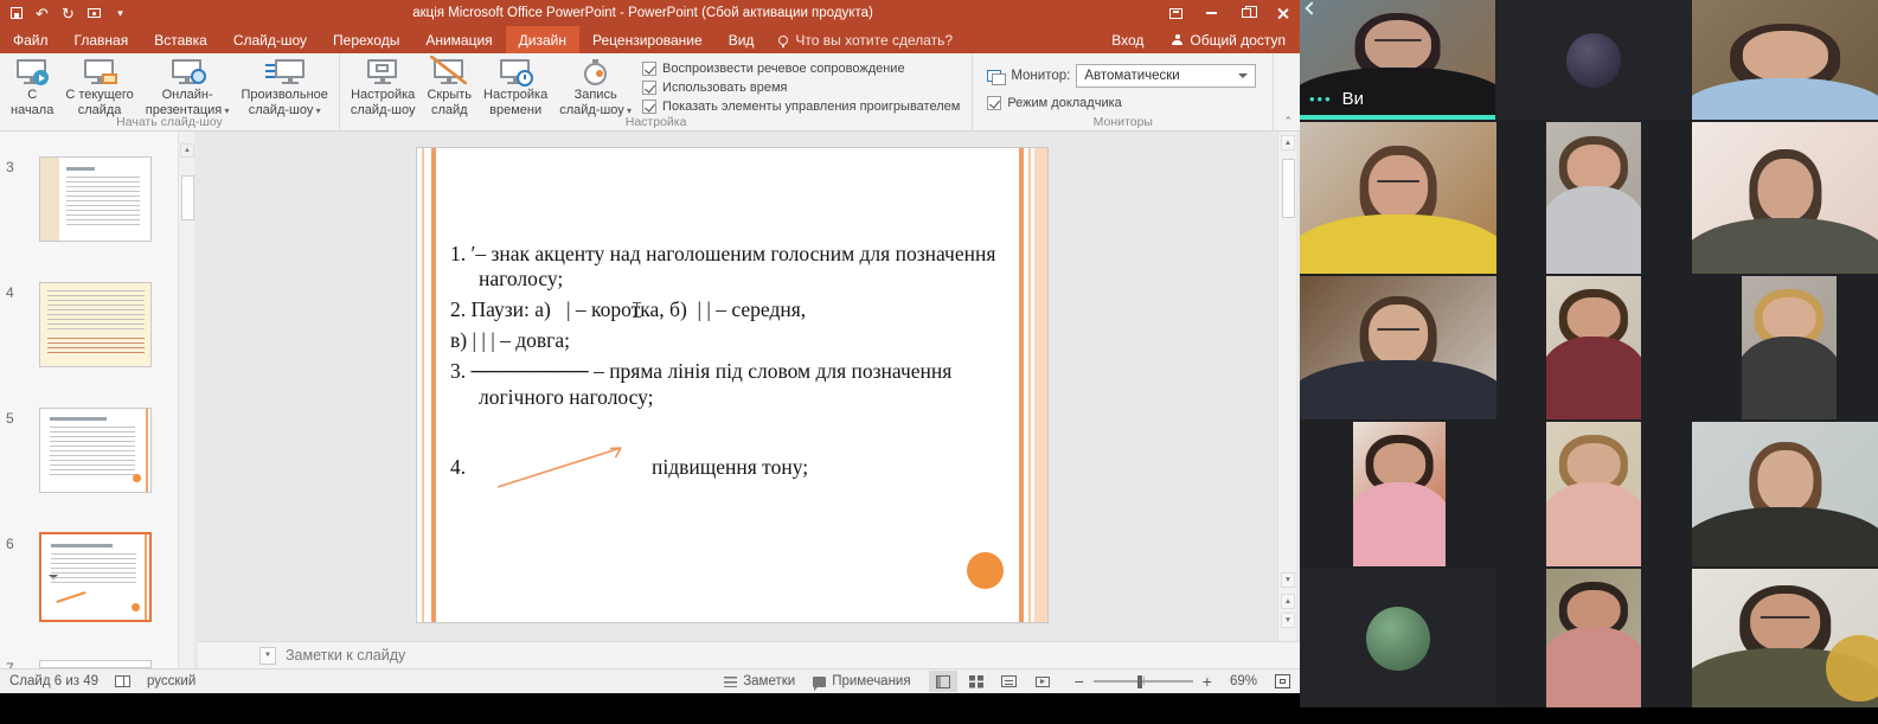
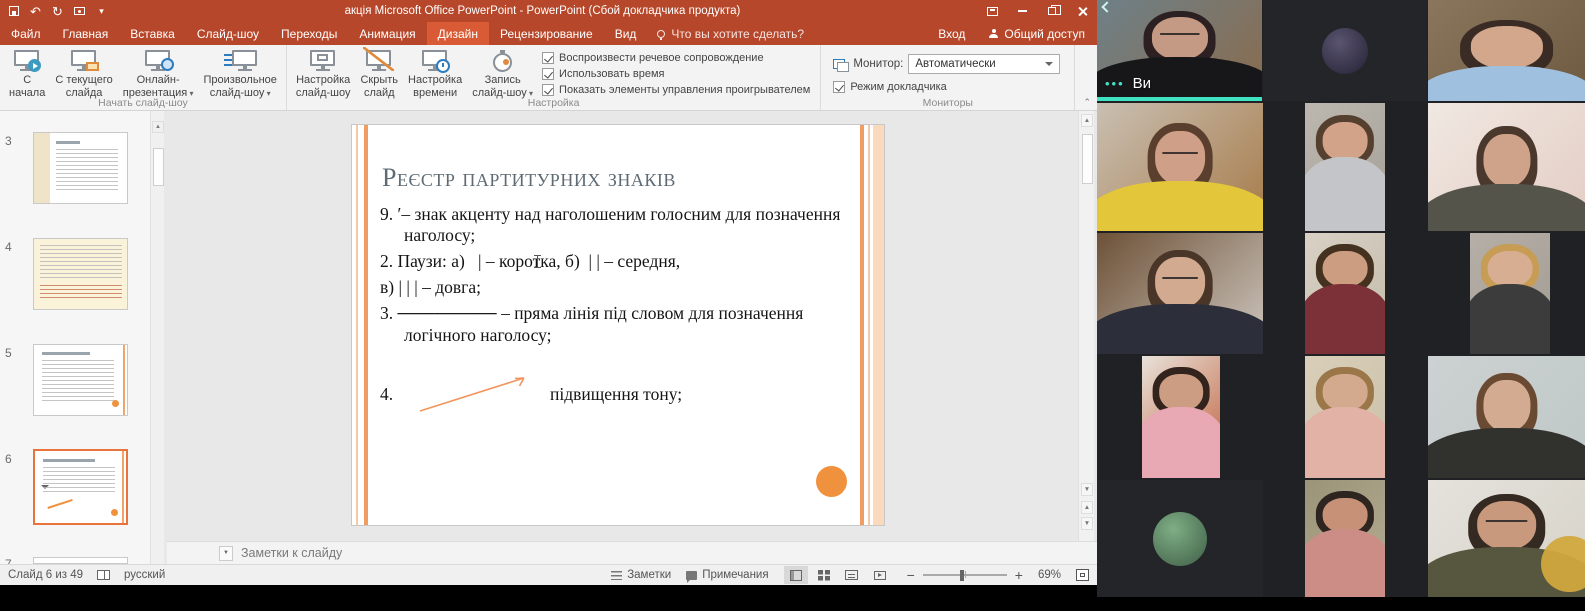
  ↶
  ↻
  ▾
- акція Microsoft Office PowerPoint - PowerPoint (Сбой активации продукта)
+ акція Microsoft Office PowerPoint - PowerPoint (Сбой докладчика продукта)
  Файл
  Главная
  Вставка
  Слайд-шоу
  Переходы
  Анимация
  Дизайн
  Рецензирование
  Вид
  Что вы хотите сделать?
  Вход
  Общий доступ
  С
  начала
  С текущего
  слайда
  Онлайн-
  презентация
  Произвольное
  слайд-шоу
  Начать слайд-шоу
  Настройка
  слайд-шоу
  Скрыть
  слайд
  Настройка
  времени
  Запись
  слайд-шоу
  Воспроизвести речевое сопровождение
  Использовать время
  Показать элементы управления проигрывателем
  Настройка
  Монитор:
  Автоматически
  Режим докладчика
  Мониторы
  ⌃
  3
  4
  5
  6
+ Реєстр партитурних знаків
- 1. ′– знак акценту над наголошеним голосним для позначення наголосу;
+ 9. ′– знак акценту над наголошеним голосним для позначення наголосу;
  2. Паузи: а) | – корока, б) | | – середня,
  в) | | | – довга;
  3. ──────── – пряма лінія під словом для позначення логічного наголосу;
  4.
  підвищення тону;
  Заметки к слайду
  Слайд 6 из 49
  русский
  Заметки
  Примечания
  −
  +
  69%
  •••
  Ви
